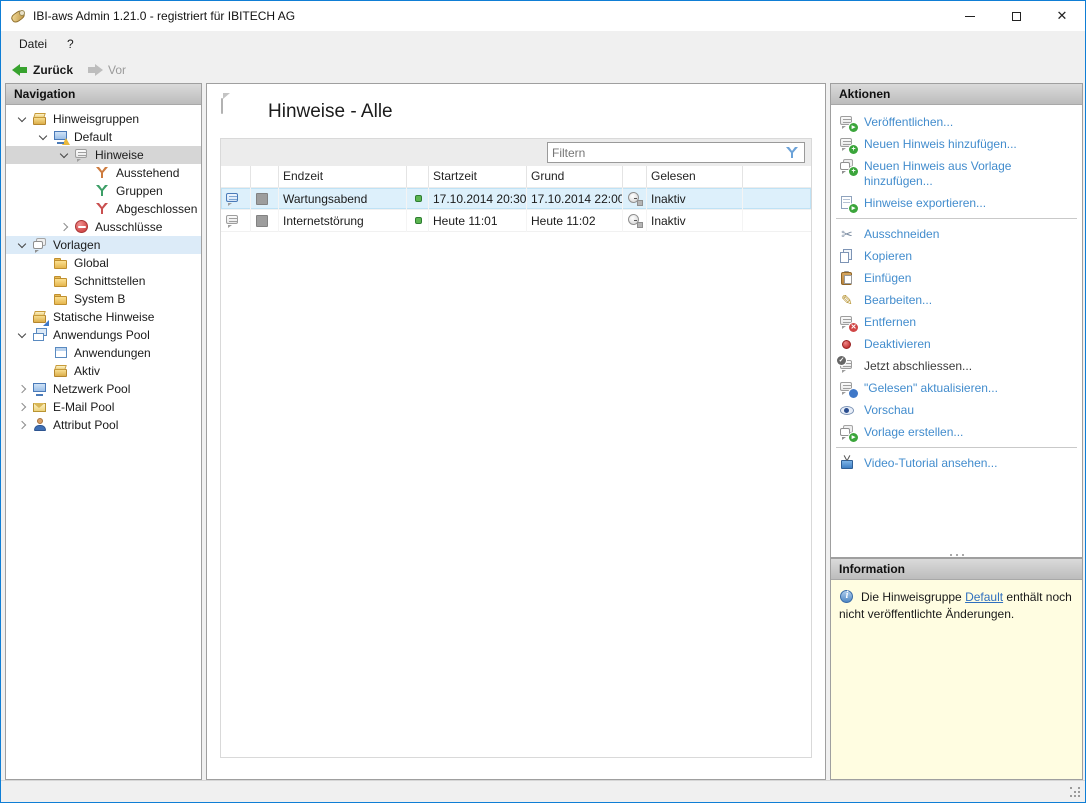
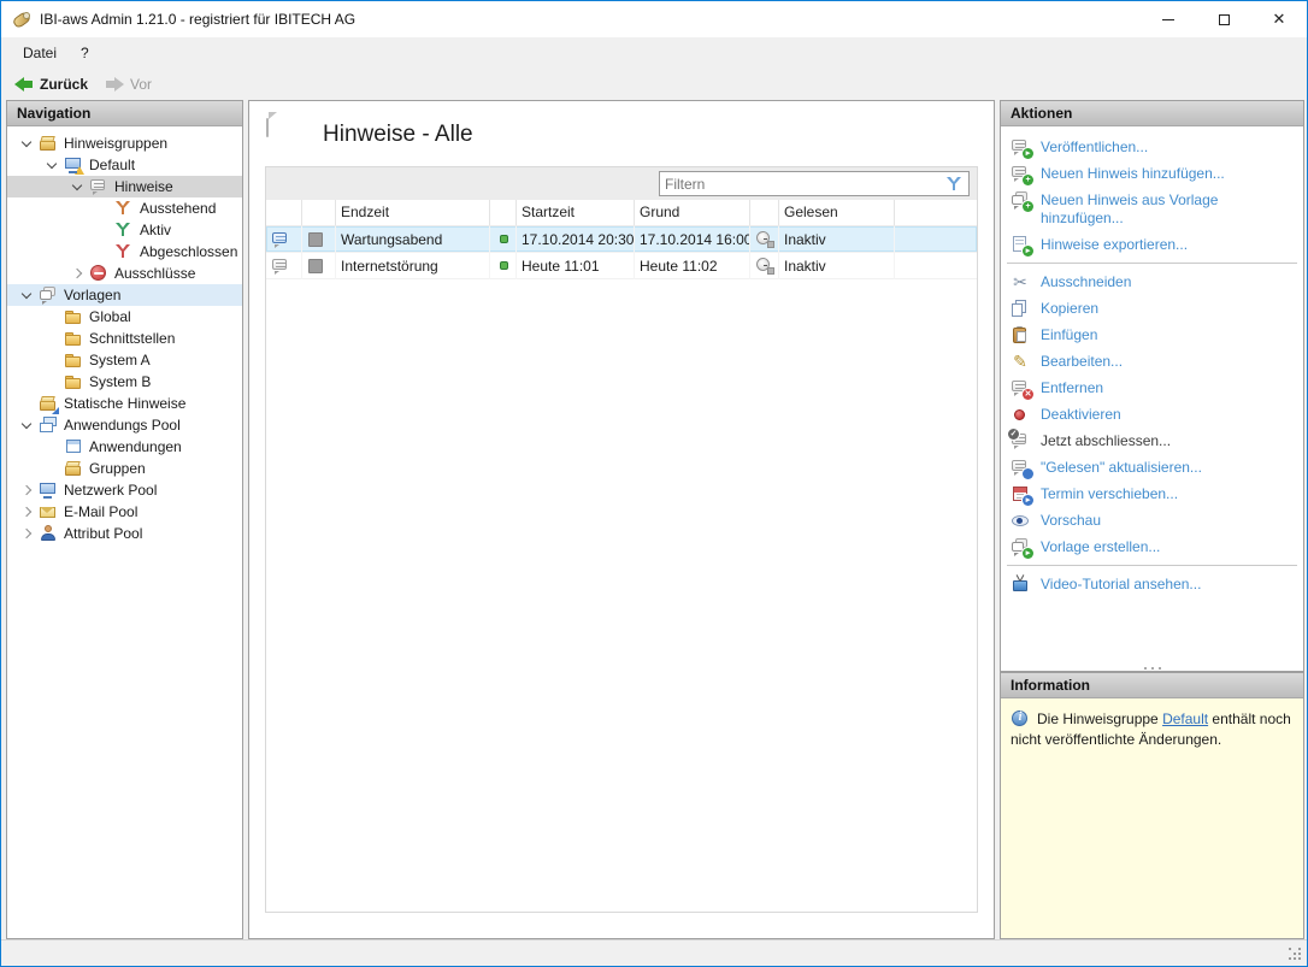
  IBI-aws Admin 1.21.0 - registriert für IBITECH AG
  ✕
  Datei
  ?
  Zurück
  Vor
  Navigation
  Hinweisgruppen
  Default
  Hinweise
  Ausstehend
- Gruppen
+ Aktiv
  Abgeschlossen
  Ausschlüsse
  Vorlagen
  Global
  Schnittstellen
+ System A
  System B
  Statische Hinweise
  Anwendungs Pool
  Anwendungen
- Aktiv
+ Gruppen
  Netzwerk Pool
  E-Mail Pool
  Attribut Pool
  Hinweise - Alle
  Filtern
  Endzeit
  Startzeit
  Grund
  Gelesen
  Wartungsabend
  17.10.2014 20:30
- 17.10.2014 22:00
+ 17.10.2014 16:00
  Inaktiv
  Internetstörung
  Heute 11:01
  Heute 11:02
  Inaktiv
  Aktionen
  Veröffentlichen...
  Neuen Hinweis hinzufügen...
  Neuen Hinweis aus Vorlage hinzufügen...
  Hinweise exportieren...
  ✂
  Ausschneiden
  Kopieren
  Einfügen
  ✎
  Bearbeiten...
  Entfernen
  Deaktivieren
  Jetzt abschliessen...
  "Gelesen" aktualisieren...
+ Termin verschieben...
  Vorschau
  Vorlage erstellen...
  Video-Tutorial ansehen...
  Information
  Die Hinweisgruppe Default enthält noch nicht veröffentlichte Änderungen.
